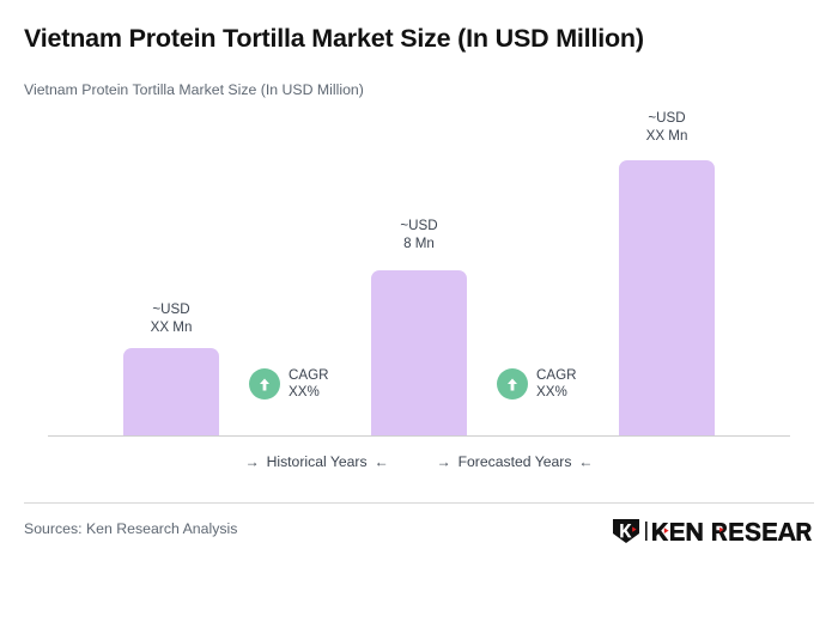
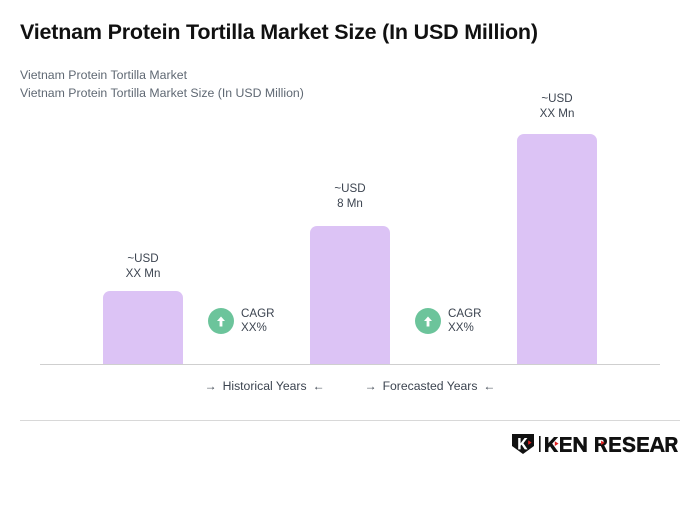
  Vietnam Protein Tortilla Market Size (In USD Million)
+ Vietnam Protein Tortilla Market
  Vietnam Protein Tortilla Market Size (In USD Million)
  ~USD
  XX Mn
  CAGR
  XX%
  ~USD
  8 Mn
  CAGR
  XX%
  ~USD
  XX Mn
  →
  Historical Years
  ←
  →
  Forecasted Years
  ←
- Sources: Ken Research Analysis
